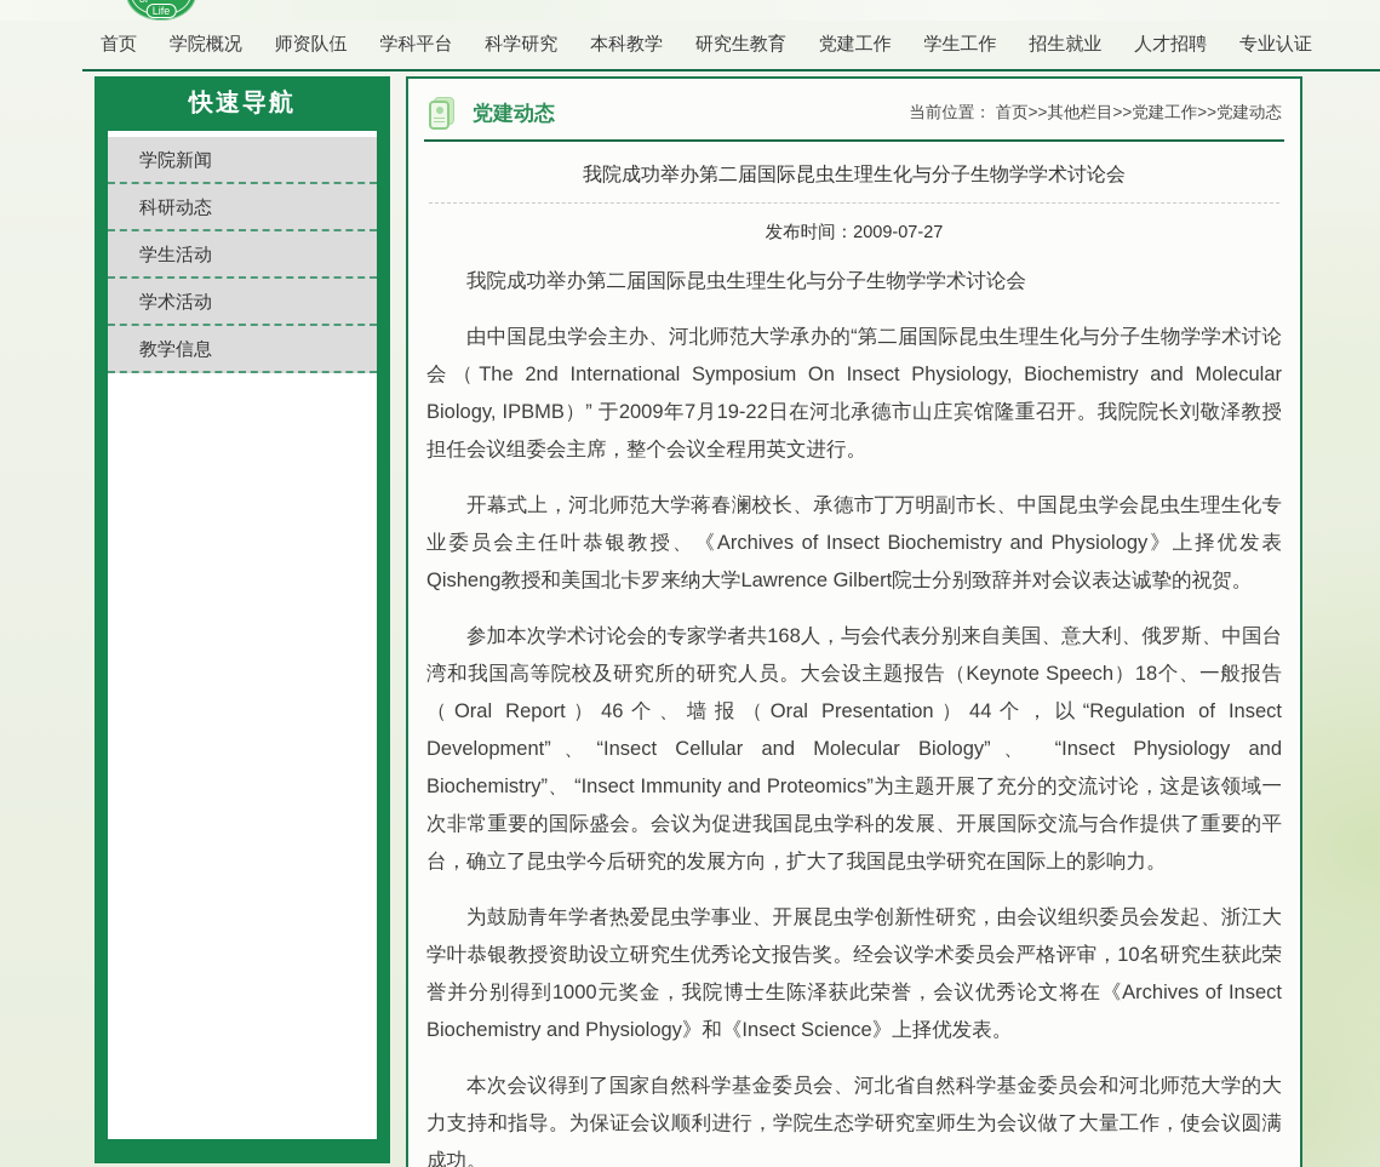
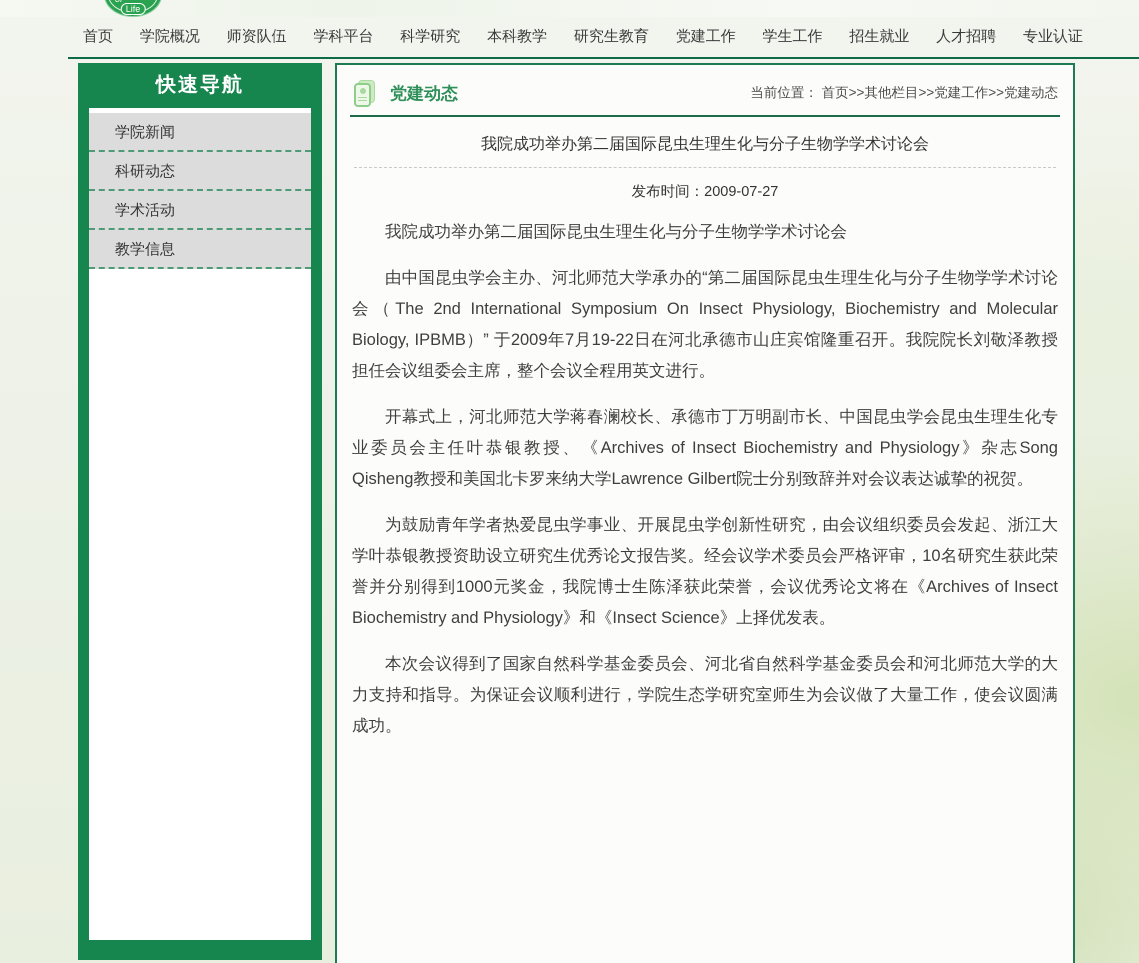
  Life
  首页
  学院概况
  师资队伍
  学科平台
  科学研究
  本科教学
  研究生教育
  党建工作
  学生工作
  招生就业
  人才招聘
  专业认证
  快速导航
  学院新闻
  科研动态
- 学生活动
  学术活动
  教学信息
  党建动态
  当前位置： 首页>>其他栏目>>党建工作>>党建动态
  我院成功举办第二届国际昆虫生理生化与分子生物学学术讨论会
  发布时间：2009-07-27
  我院成功举办第二届国际昆虫生理生化与分子生物学学术讨论会
  由中国昆虫学会主办、河北师范大学承办的“第二届国际昆虫生理生化与分子生物学学术讨论会（The 2nd International Symposium On Insect Physiology, Biochemistry and Molecular Biology, IPBMB）” 于2009年7月19-22日在河北承德市山庄宾馆隆重召开。我院院长刘敬泽教授担任会议组委会主席，整个会议全程用英文进行。
- 开幕式上，河北师范大学蒋春澜校长、承德市丁万明副市长、中国昆虫学会昆虫生理生化专业委员会主任叶恭银教授、《Archives of Insect Biochemistry and Physiology》上择优发表 Qisheng教授和美国北卡罗来纳大学Lawrence Gilbert院士分别致辞并对会议表达诚挚的祝贺。
+ 开幕式上，河北师范大学蒋春澜校长、承德市丁万明副市长、中国昆虫学会昆虫生理生化专业委员会主任叶恭银教授、《Archives of Insect Biochemistry and Physiology》杂志Song Qisheng教授和美国北卡罗来纳大学Lawrence Gilbert院士分别致辞并对会议表达诚挚的祝贺。
- 参加本次学术讨论会的专家学者共168人，与会代表分别来自美国、意大利、俄罗斯、中国台湾和我国高等院校及研究所的研究人员。大会设主题报告（Keynote Speech）18个、一般报告（Oral Report）46个、墙报（Oral Presentation）44个，以“Regulation of Insect Development”、“Insect Cellular and Molecular Biology”、 “Insect Physiology and Biochemistry”、 “Insect Immunity and Proteomics”为主题开展了充分的交流讨论，这是该领域一次非常重要的国际盛会。会议为促进我国昆虫学科的发展、开展国际交流与合作提供了重要的平台，确立了昆虫学今后研究的发展方向，扩大了我国昆虫学研究在国际上的影响力。
  为鼓励青年学者热爱昆虫学事业、开展昆虫学创新性研究，由会议组织委员会发起、浙江大学叶恭银教授资助设立研究生优秀论文报告奖。经会议学术委员会严格评审，10名研究生获此荣誉并分别得到1000元奖金，我院博士生陈泽获此荣誉，会议优秀论文将在《Archives of Insect Biochemistry and Physiology》和《Insect Science》上择优发表。
  本次会议得到了国家自然科学基金委员会、河北省自然科学基金委员会和河北师范大学的大力支持和指导。为保证会议顺利进行，学院生态学研究室师生为会议做了大量工作，使会议圆满成功。
